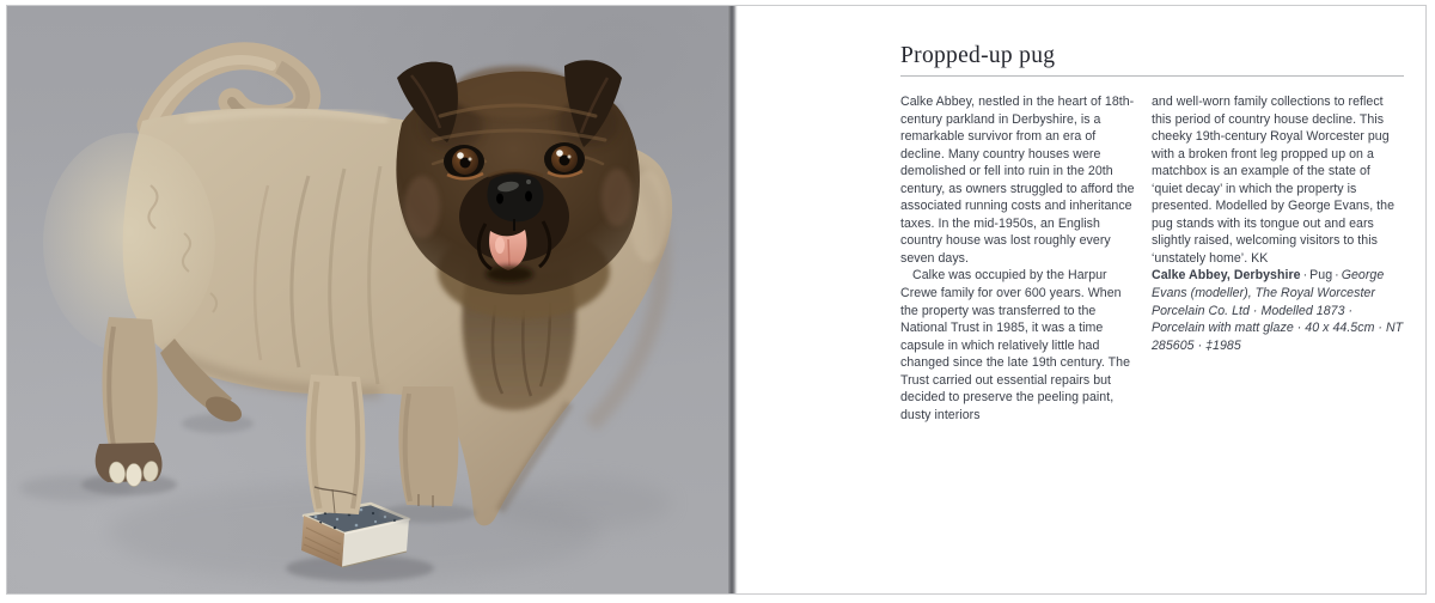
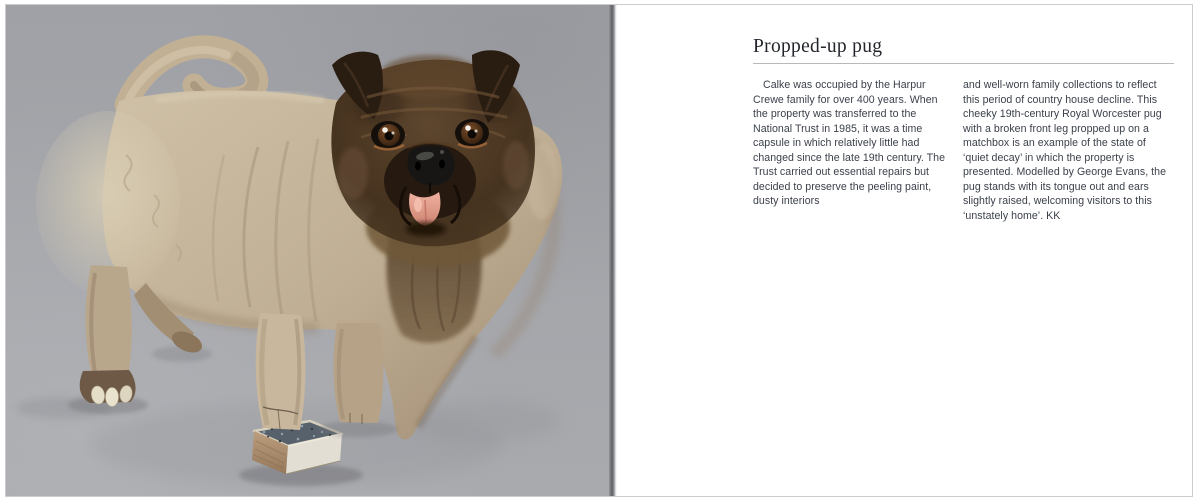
  Propped-up pug
- Calke Abbey, nestled in the heart of 18th-century parkland in Derbyshire, is a remarkable survivor from an era of decline. Many country houses were demolished or fell into ruin in the 20th century, as owners struggled to afford the associated running costs and inheritance taxes. In the mid-1950s, an English country house was lost roughly every seven days.
- Calke was occupied by the Harpur Crewe family for over 600 years. When the property was transferred to the National Trust in 1985, it was a time capsule in which relatively little had changed since the late 19th century. The Trust carried out essential repairs but decided to preserve the peeling paint, dusty interiors
+ Calke was occupied by the Harpur Crewe family for over 400 years. When the property was transferred to the National Trust in 1985, it was a time capsule in which relatively little had changed since the late 19th century. The Trust carried out essential repairs but decided to preserve the peeling paint, dusty interiors
  and well-worn family collections to reflect this period of country house decline. This cheeky 19th-century Royal Worcester pug with a broken front leg propped up on a matchbox is an example of the state of ‘quiet decay’ in which the property is presented. Modelled by George Evans, the pug stands with its tongue out and ears slightly raised, welcoming visitors to this ‘unstately home’. KK
- Calke Abbey, Derbyshire · Pug · George Evans (modeller), The Royal Worcester Porcelain Co. Ltd · Modelled 1873 · Porcelain with matt glaze · 40 x 44.5cm · NT 285605 · ‡1985
